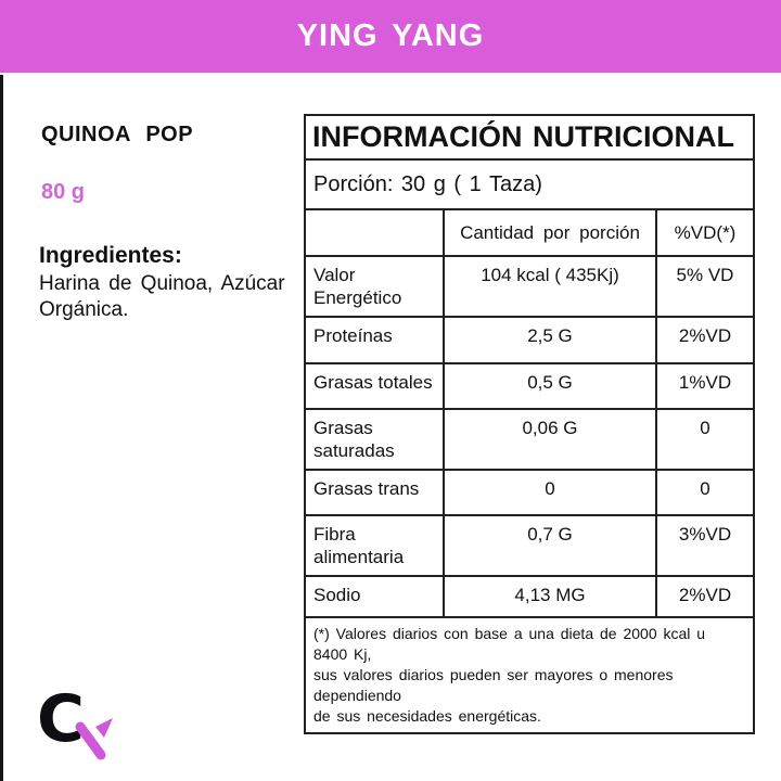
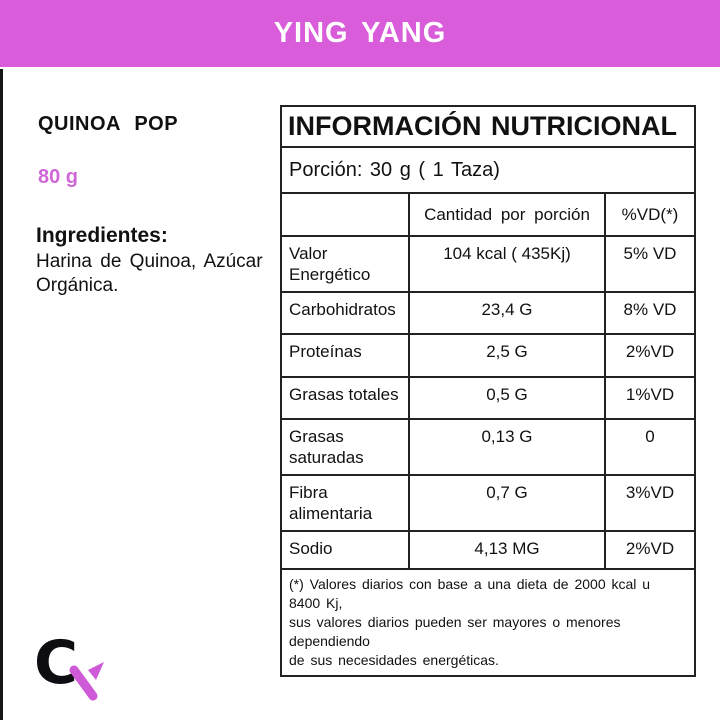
  YING YANG
  QUINOA POP
  80 g
  Ingredientes:
  Harina de Quinoa, Azúcar Orgánica.
  INFORMACIÓN NUTRICIONAL
  Porción: 30 g ( 1 Taza)
  	Cantidad por porción	%VD(*)
  Valor Energético	104 kcal ( 435Kj)	5% VD
+ Carbohidratos	23,4 G	8% VD
  Proteínas	2,5 G	2%VD
  Grasas totales	0,5 G	1%VD
- Grasas saturadas	0,06 G	0
+ Grasas saturadas	0,13 G	0
- Grasas trans	0	0
  Fibra alimentaria	0,7 G	3%VD
  Sodio	4,13 MG	2%VD
  (*) Valores diarios con base a una dieta de 2000 kcal u 8400 Kj, sus valores diarios pueden ser mayores o menores dependiendo de sus necesidades energéticas.
  C
